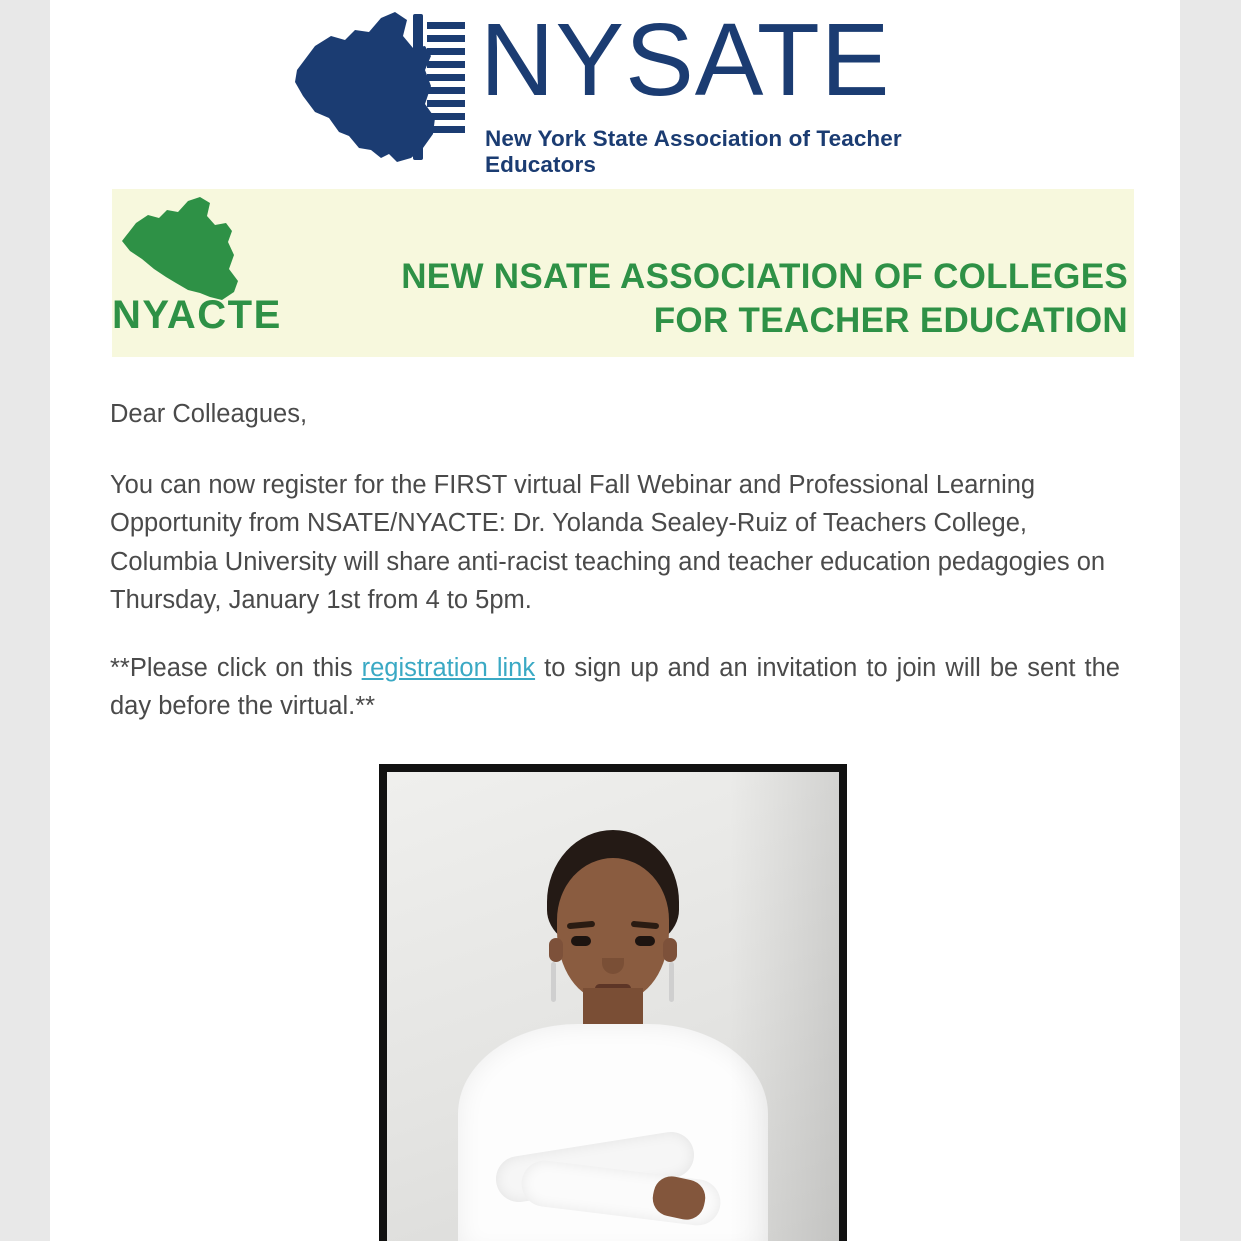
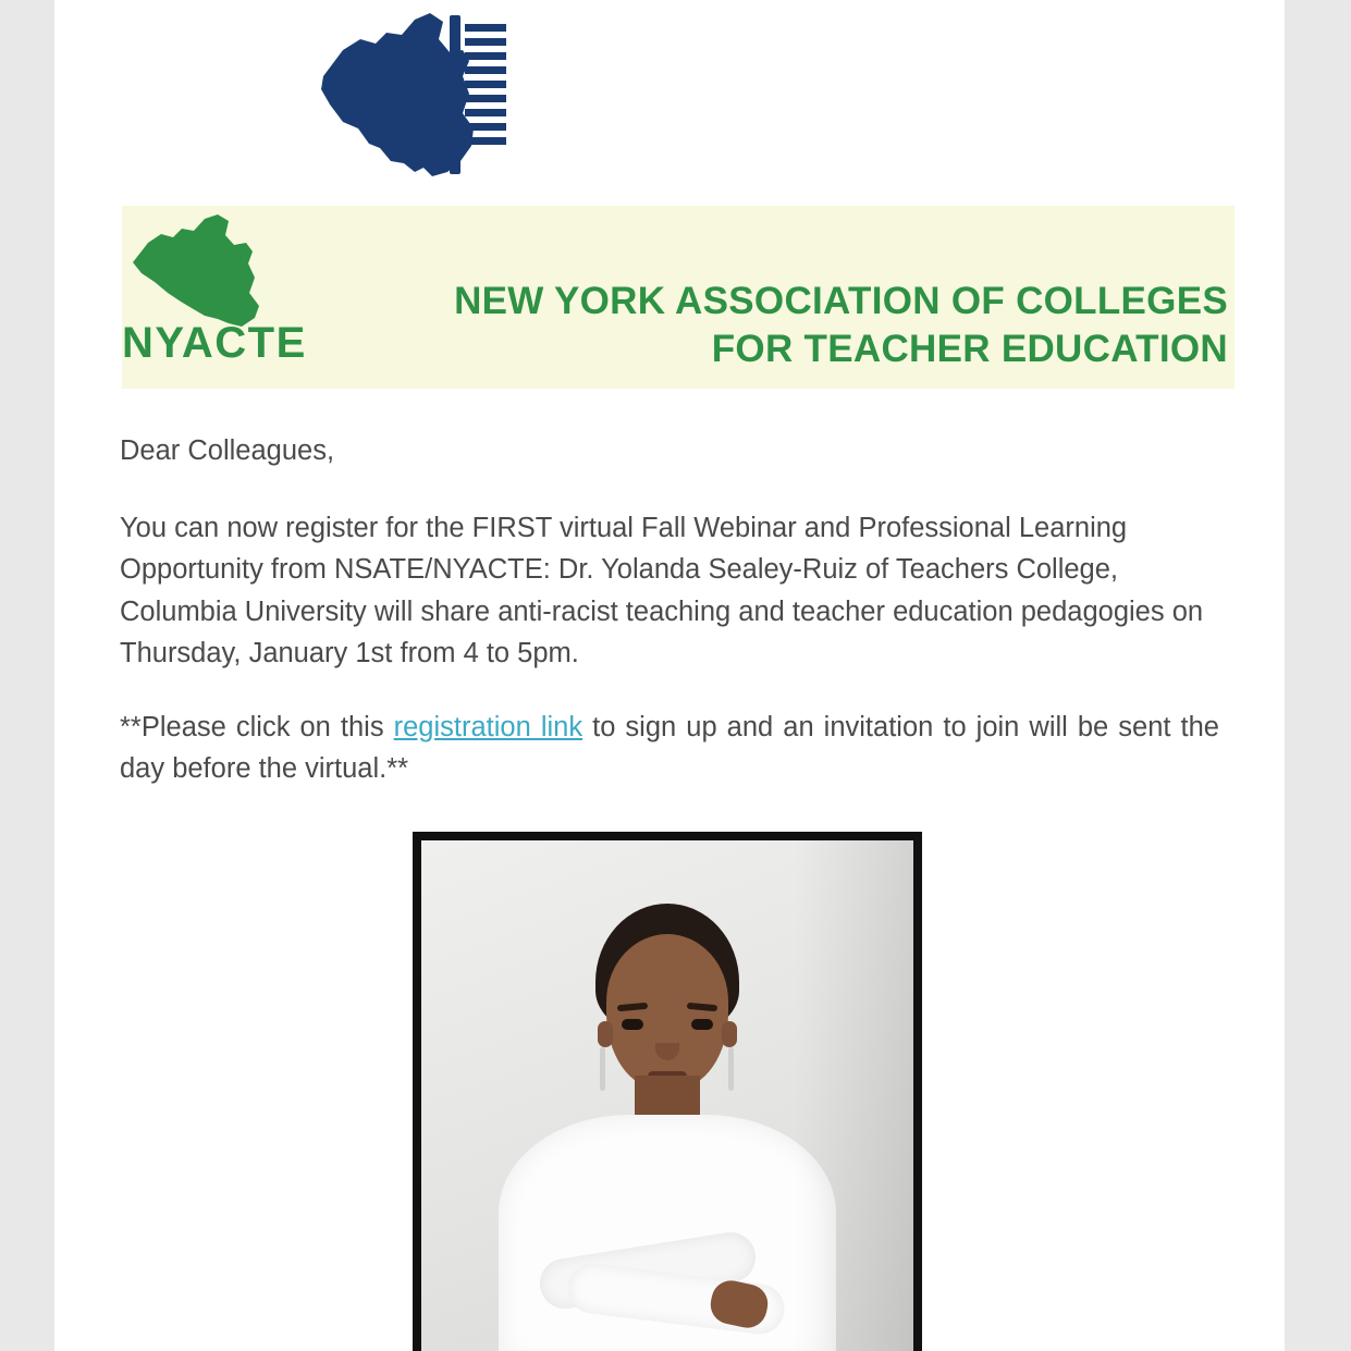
- NYSATE
- New York State Association of Teacher Educators
  NYACTE
- NEW NSATE ASSOCIATION OF COLLEGES
+ NEW YORK ASSOCIATION OF COLLEGES
  FOR TEACHER EDUCATION
  Dear Colleagues,
  You can now register for the FIRST virtual Fall Webinar and Professional Learning Opportunity from NSATE/NYACTE: Dr. Yolanda Sealey-Ruiz of Teachers College, Columbia University will share anti-racist teaching and teacher education pedagogies on Thursday, January 1st from 4 to 5pm.
  **Please click on this registration link to sign up and an invitation to join will be sent the day before the virtual.**
